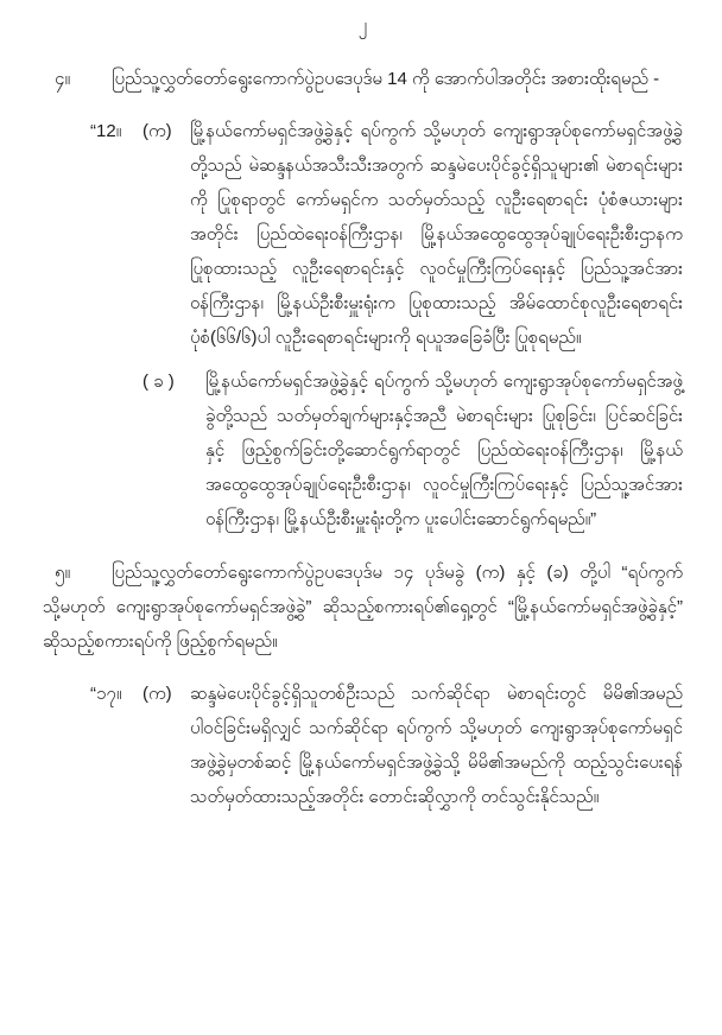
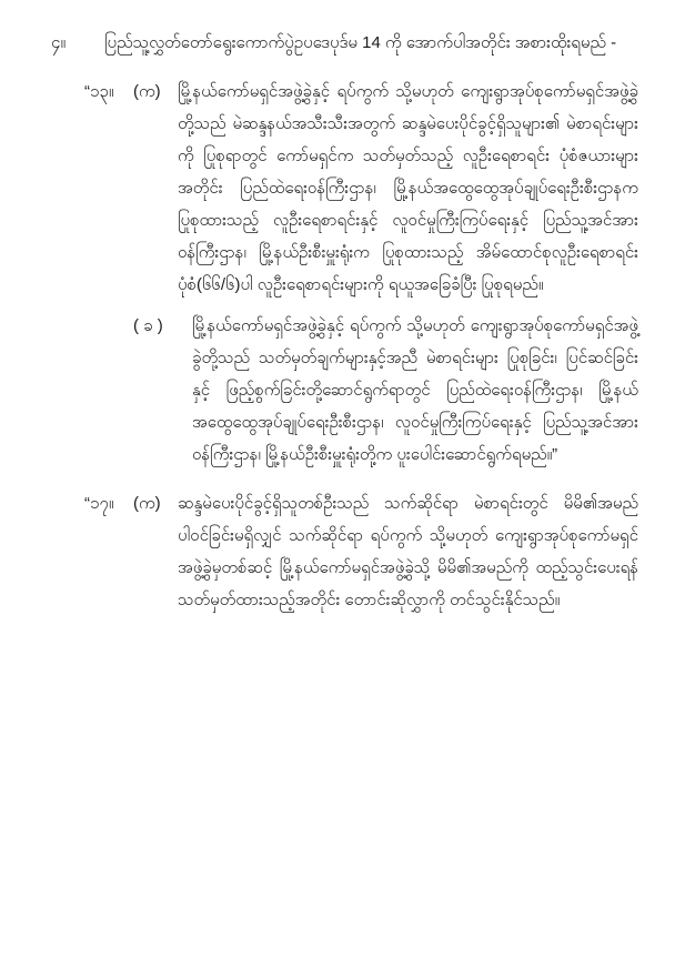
- ၂
  ၄။ ပြည်သူ့လွှတ်တော်ရွေးကောက်ပွဲဥပဒေပုဒ်မ 14 ကို အောက်ပါအတိုင်း အစားထိုးရမည် -
- “12။
+ “၁၃။
  (က)
  မြို့နယ်ကော်မရှင်အဖွဲ့ခွဲနှင့် ရပ်ကွက် သို့မဟုတ် ကျေးရွာအုပ်စုကော်မရှင်အဖွဲ့ခွဲတို့သည် မဲဆန္ဒနယ်အသီးသီးအတွက် ဆန္ဒမဲပေးပိုင်ခွင့်ရှိသူများ၏ မဲစာရင်းများကို ပြုစုရာတွင် ကော်မရှင်က သတ်မှတ်သည့် လူဦးရေစာရင်း ပုံစံဇယားများအတိုင်း ပြည်ထဲရေးဝန်ကြီးဌာန၊ မြို့နယ်အထွေထွေအုပ်ချုပ်ရေးဦးစီးဌာနက ပြုစုထားသည့် လူဦးရေစာရင်းနှင့် လူဝင်မှုကြီးကြပ်ရေးနှင့် ပြည်သူ့အင်အားဝန်ကြီးဌာန၊ မြို့နယ်ဦးစီးမှူးရုံးက ပြုစုထားသည့် အိမ်ထောင်စုလူဦးရေစာရင်းပုံစံ(၆၆/၆)ပါ လူဦးရေစာရင်းများကို ရယူအခြေခံပြီး ပြုစုရမည်။
  ( ခ )
  မြို့နယ်ကော်မရှင်အဖွဲ့ခွဲနှင့် ရပ်ကွက် သို့မဟုတ် ကျေးရွာအုပ်စုကော်မရှင်အဖွဲ့ခွဲတို့သည် သတ်မှတ်ချက်များနှင့်အညီ မဲစာရင်းများ ပြုစုခြင်း၊ ပြင်ဆင်ခြင်းနှင့် ဖြည့်စွက်ခြင်းတို့ဆောင်ရွက်ရာတွင် ပြည်ထဲရေးဝန်ကြီးဌာန၊ မြို့နယ်အထွေထွေအုပ်ချုပ်ရေးဦးစီးဌာန၊ လူဝင်မှုကြီးကြပ်ရေးနှင့် ပြည်သူ့အင်အားဝန်ကြီးဌာန၊ မြို့နယ်ဦးစီးမှူးရုံးတို့က ပူးပေါင်းဆောင်ရွက်ရမည်။”
- ၅။ ပြည်သူ့လွှတ်တော်ရွေးကောက်ပွဲဥပဒေပုဒ်မ ၁၄ ပုဒ်မခွဲ (က) နှင့် (ခ) တို့ပါ “ရပ်ကွက် သို့မဟုတ် ကျေးရွာအုပ်စုကော်မရှင်အဖွဲ့ခွဲ” ဆိုသည့်စကားရပ်၏ရှေ့တွင် “မြို့နယ်ကော်မရှင်အဖွဲ့ခွဲနှင့်” ဆိုသည့်စကားရပ်ကို ဖြည့်စွက်ရမည်။
  “၁၇။
  (က)
  ဆန္ဒမဲပေးပိုင်ခွင့်ရှိသူတစ်ဦးသည် သက်ဆိုင်ရာ မဲစာရင်းတွင် မိမိ၏အမည် ပါဝင်ခြင်းမရှိလျှင် သက်ဆိုင်ရာ ရပ်ကွက် သို့မဟုတ် ကျေးရွာအုပ်စုကော်မရှင်အဖွဲ့ခွဲမှတစ်ဆင့် မြို့နယ်ကော်မရှင်အဖွဲ့ခွဲသို့ မိမိ၏အမည်ကို ထည့်သွင်းပေးရန် သတ်မှတ်ထားသည့်အတိုင်း တောင်းဆိုလွှာကို တင်သွင်းနိုင်သည်။
